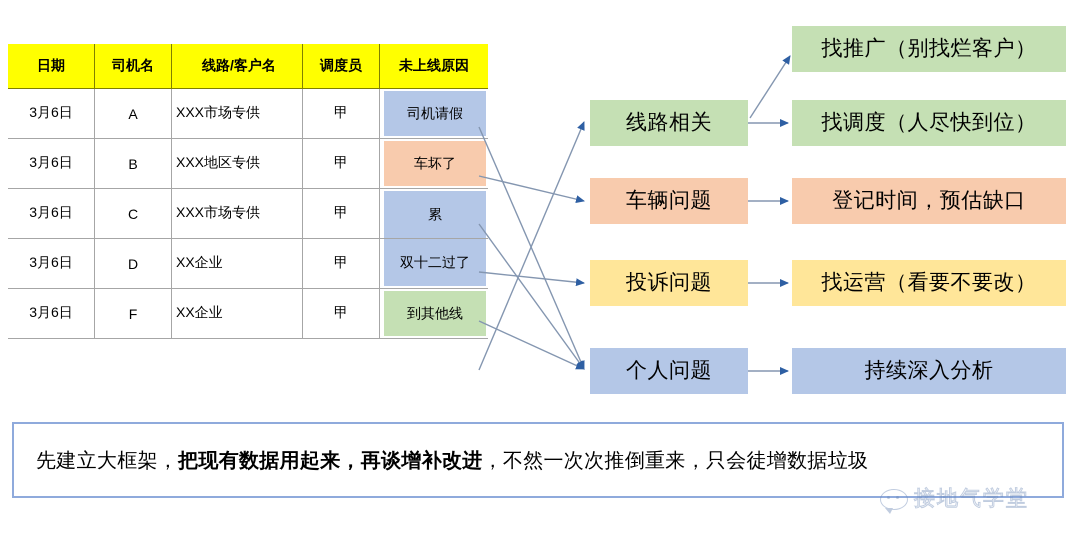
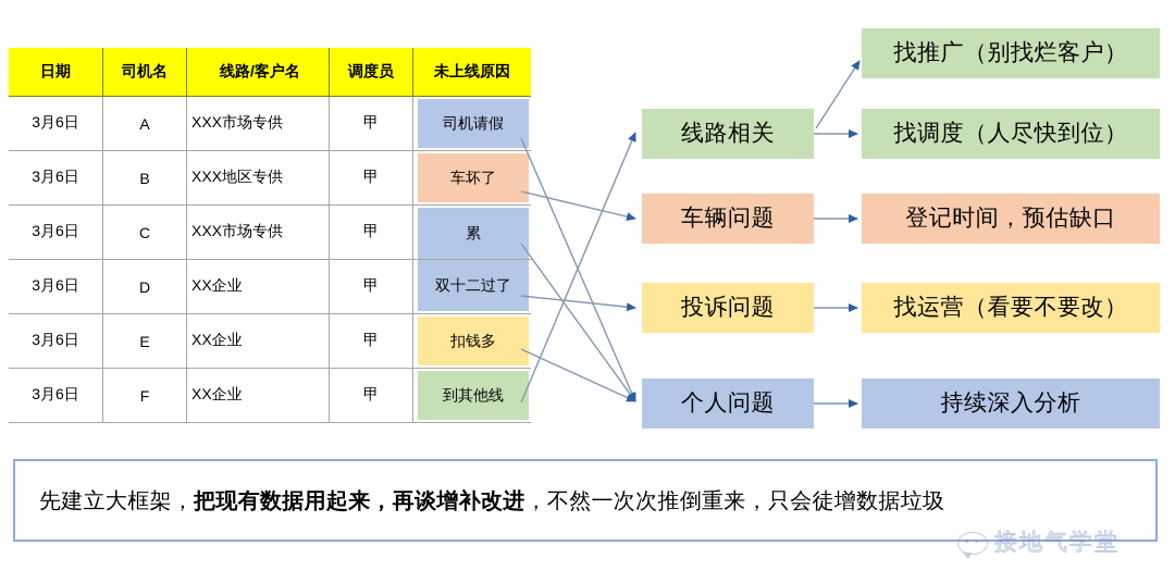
  日期	司机名	线路/客户名	调度员	未上线原因
  3月6日	A	XXX市场专供	甲	司机请假
  3月6日	B	XXX地区专供	甲	车坏了
  3月6日	C	XXX市场专供	甲	累
  3月6日	D	XX企业	甲	双十二过了
+ 3月6日	E	XX企业	甲	扣钱多
  3月6日	F	XX企业	甲	到其他线
  线路相关
  车辆问题
  投诉问题
  个人问题
  找推广（别找烂客户）
  找调度（人尽快到位）
  登记时间，预估缺口
  找运营（看要不要改）
  持续深入分析
  先建立大框架，把现有数据用起来，再谈增补改进，不然一次次推倒重来，只会徒增数据垃圾
  接地气学堂
